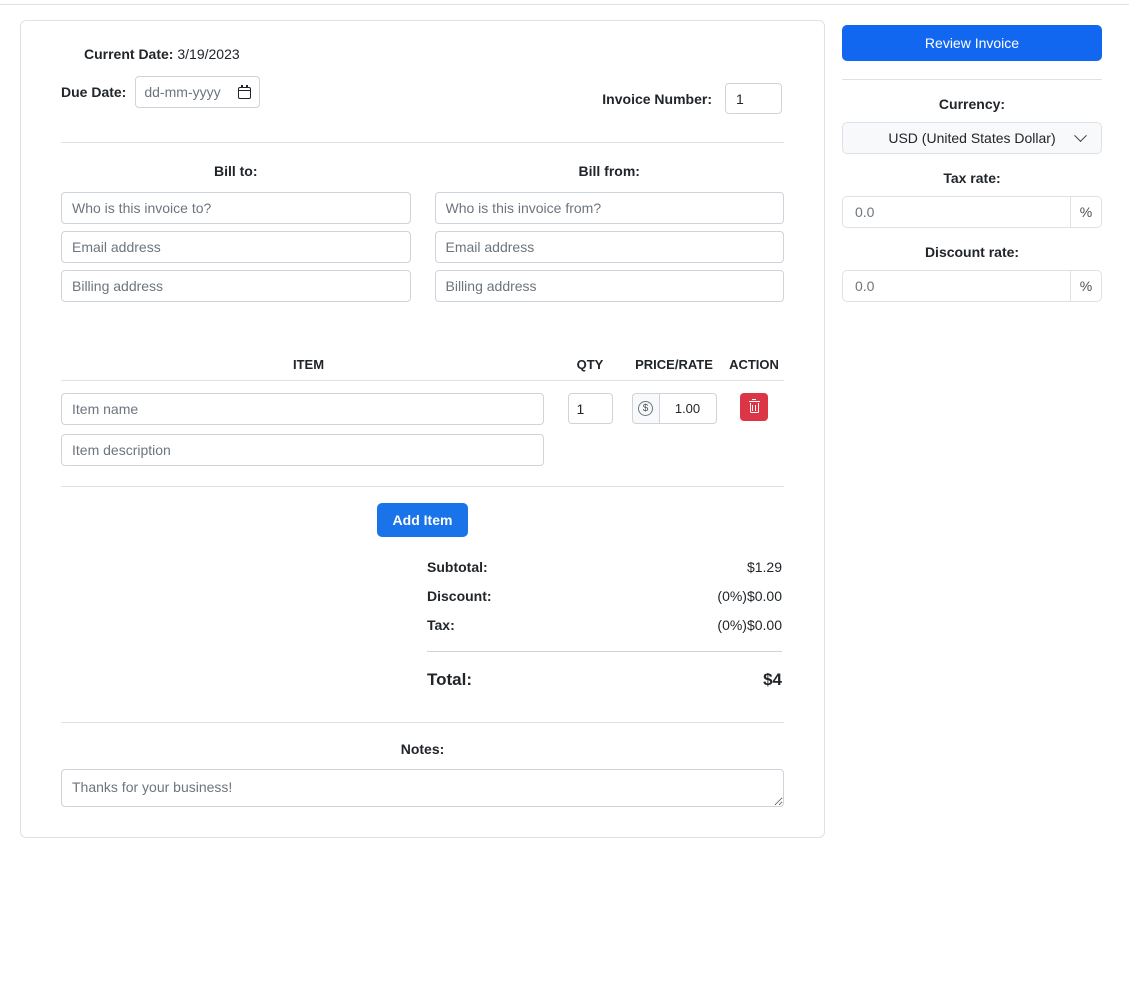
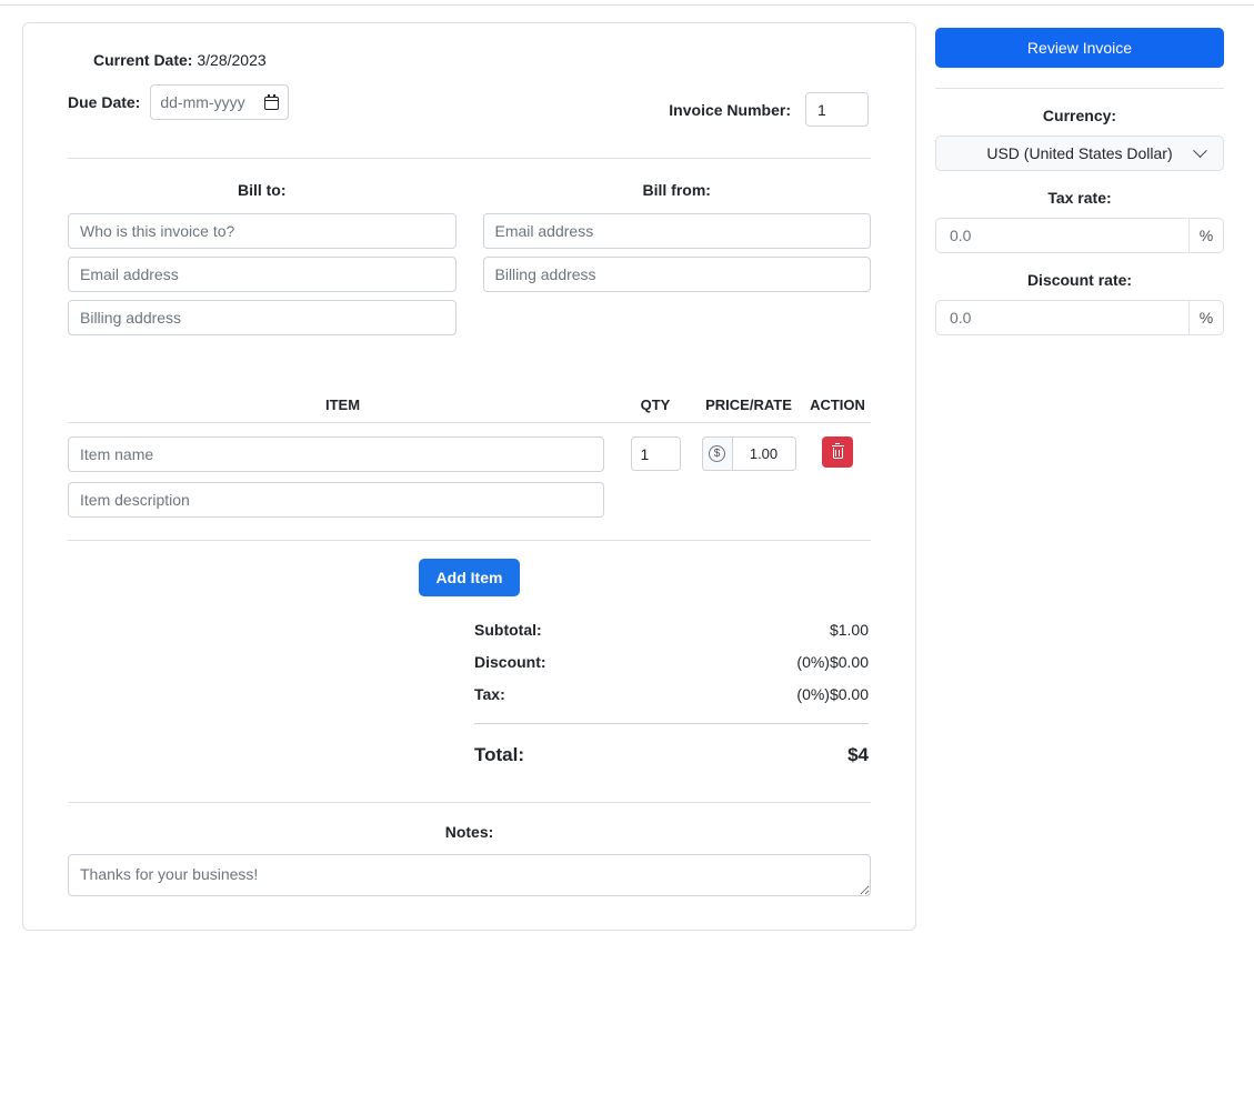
- Current Date: 3/19/2023
+ Current Date: 3/28/2023
  Due Date:
  dd-mm-yyyy
  Invoice Number:
  1
  Bill to:
  Who is this invoice to?
  Email address
  Billing address
  Bill from:
- Who is this invoice from?
  Email address
  Billing address
  ITEM
  QTY
  PRICE/RATE
  ACTION
  Item name
  Item description
  1
  $
  1.00
  Add Item
  Subtotal:
- $1.29
+ $1.00
  Discount:
  (0%)$0.00
  Tax:
  (0%)$0.00
  Total:
  $4
  Notes:
  Thanks for your business!
  Review Invoice
  Currency:
  USD (United States Dollar)
  Tax rate:
  0.0
  %
  Discount rate:
  0.0
  %
